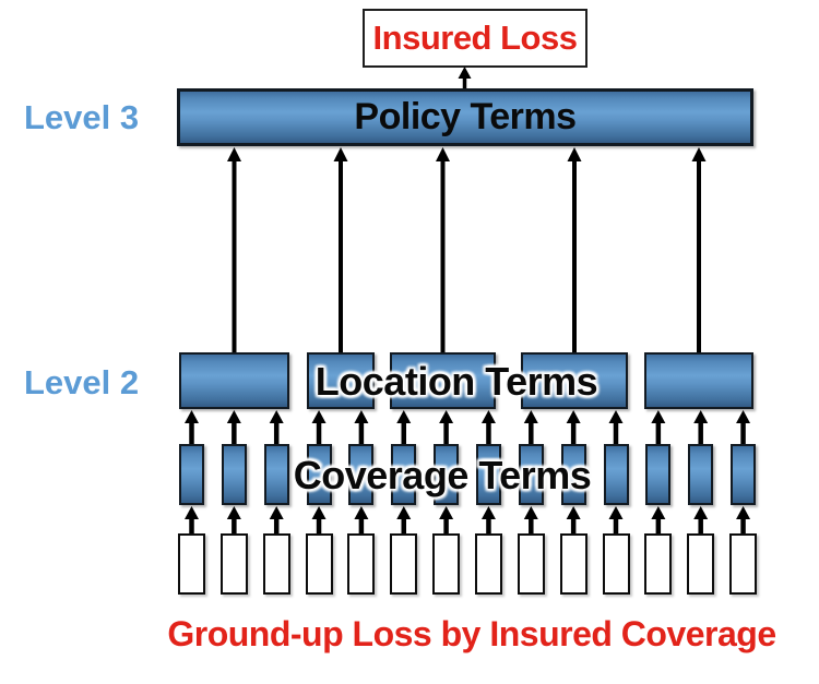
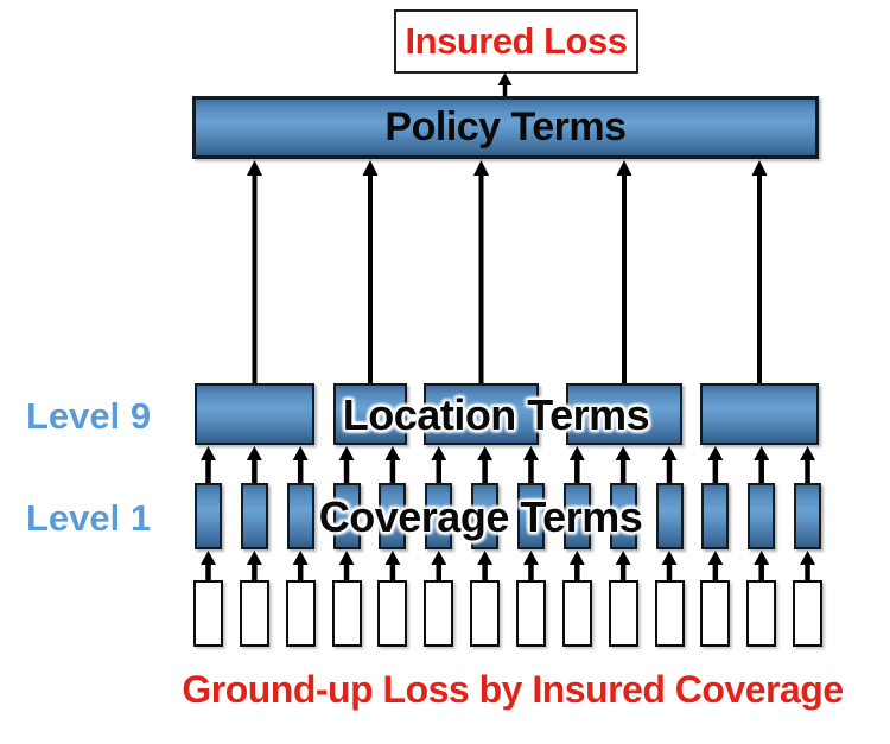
  Insured Loss
  Policy Terms
- Level 3
- Level 2
+ Level 9
+ Level 1
  Location Terms
  Coverage Terms
  Ground-up Loss by Insured Coverage
